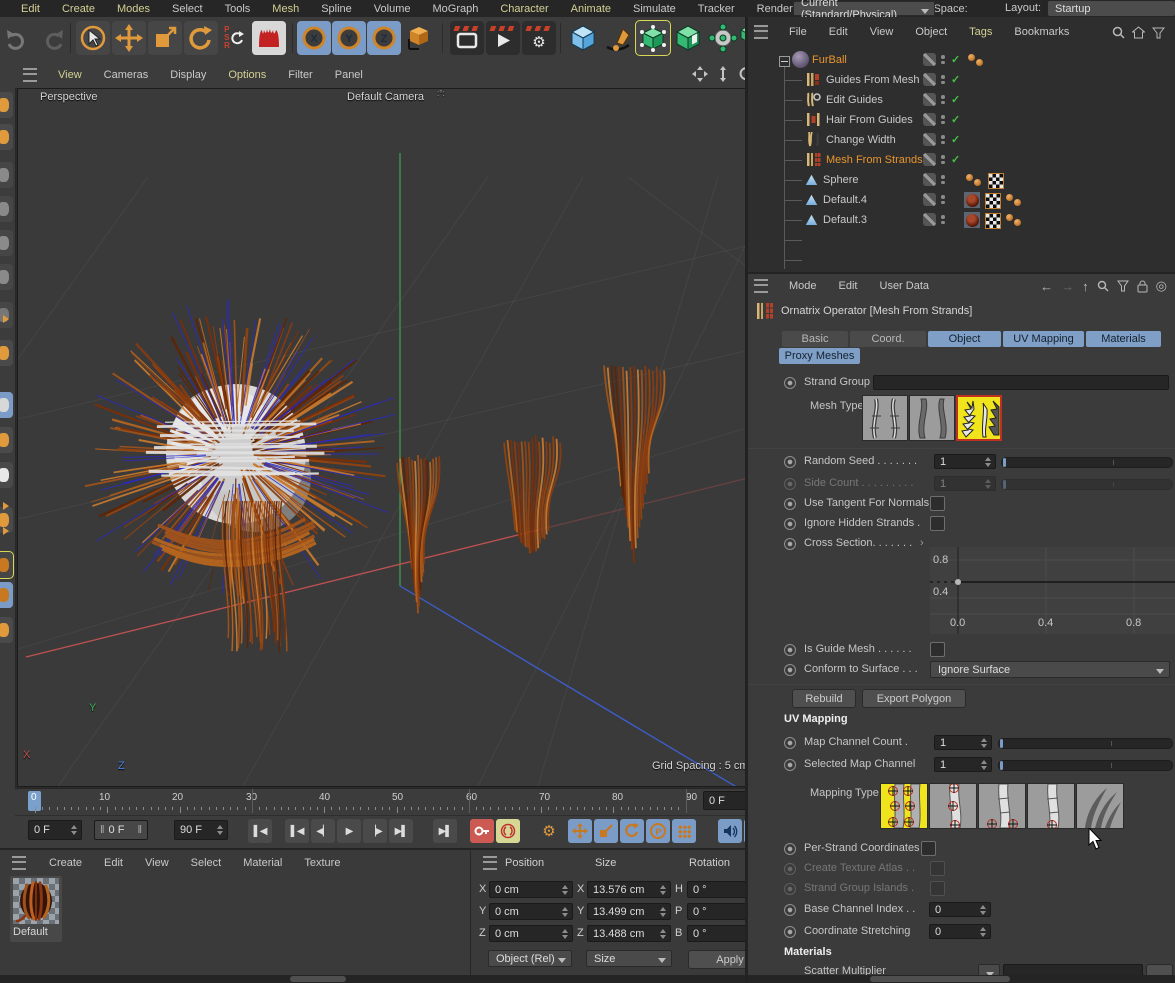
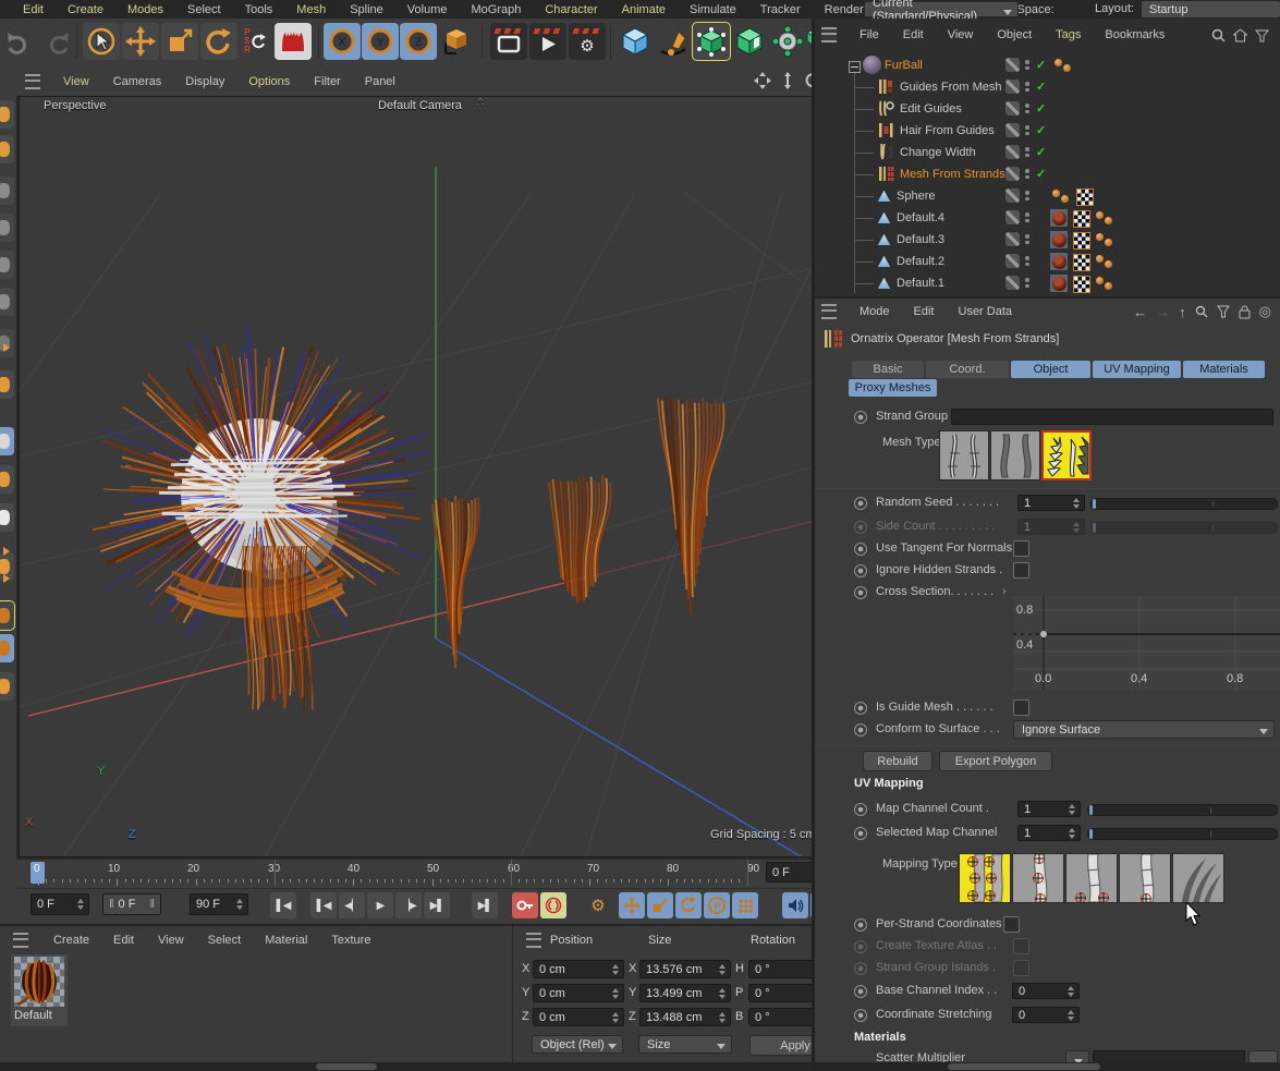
  Edit
  Create
  Modes
  Select
  Tools
  Mesh
  Spline
  Volume
  MoGraph
  Character
  Animate
  Simulate
  Tracker
  Render
  Current (Standard/Physical)
  Layout:
  Startup
  P
  S
  R
  X
  Y
  Z
  ⚙
  View
  Cameras
  Display
  Options
  Filter
  Panel
  Perspective
  Default Camera
  :°:
  Grid Spacing : 5 cm
  Y
  X
  Z
  0
  10
  20
  30
  40
  50
  70
  80
  90
  0 F
  0 F
  ‖
  0 F
  ‖
  90 F
  ▌◀
  ▌◀
  ◀▏
  ▶
  ▕▶
  ▶▌
  ▶▌
  ⚙
  P
  Create
  Edit
  View
  Select
  Material
  Texture
  Default
  Position
  Size
  Rotation
  X
  0 cm
  X
  13.576 cm
  H
  0 °
  Y
  0 cm
  Y
  13.499 cm
  P
  0 °
  Z
  0 cm
  Z
  13.488 cm
  B
  0 °
  Object (Rel)
  Size
  Apply
  File
  Edit
  View
  Object
  Tags
  Bookmarks
  FurBall
  ✓
  Guides From Mesh
  ✓
  Edit Guides
  ✓
  Hair From Guides
  ✓
  Change Width
  ✓
  Mesh From Strands
  ✓
  Sphere
  Default.4
  Default.3
+ Default.2
+ Default.1
  Mode
  Edit
  User Data
  ←
  →
  ↑
  ◎
  Ornatrix Operator [Mesh From Strands]
  Basic
  Coord.
  Object
  UV Mapping
  Materials
  Proxy Meshes
  Strand Group
  Mesh Type
  Random Seed . . . . . . .
  1
  Side Count . . . . . . . . .
  1
  Use Tangent For Normals
  Ignore Hidden Strands .
  Cross Section. . . . . . .
  ›
  0.8
  0.4
  0.0
  0.4
  0.8
  Is Guide Mesh . . . . . .
  Conform to Surface . . .
  Ignore Surface
  Rebuild
  Export Polygon
  UV Mapping
  Map Channel Count .
  1
  Selected Map Channel
  1
  Mapping Type
  Per-Strand Coordinates
  Create Texture Atlas . .
  Strand Group Islands .
  Base Channel Index . .
  0
  Coordinate Stretching
  0
  Materials
  Scatter Multiplier
